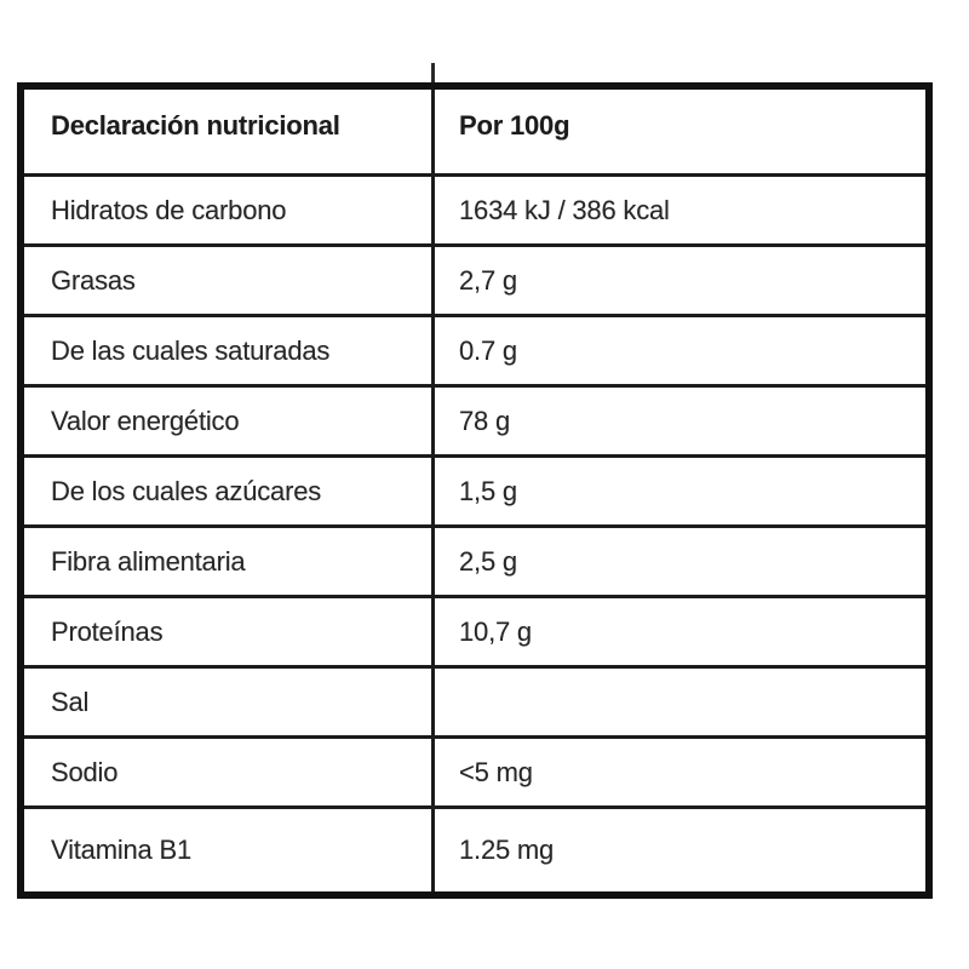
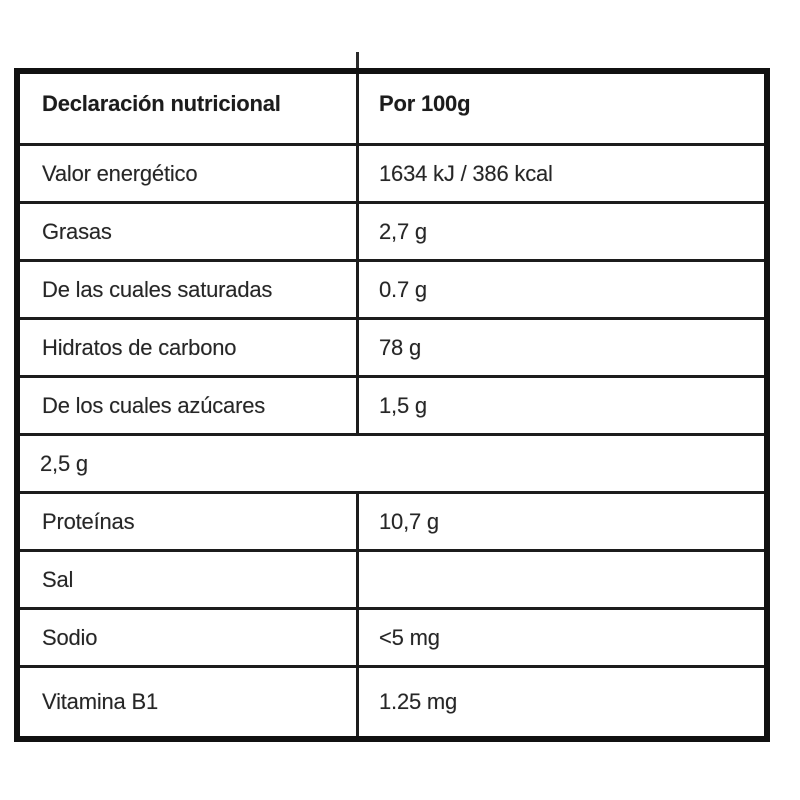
  Declaración nutricional
  Por 100g
- Hidratos de carbono
+ Valor energético
  1634 kJ / 386 kcal
  Grasas
  2,7 g
  De las cuales saturadas
  0.7 g
- Valor energético
+ Hidratos de carbono
  78 g
  De los cuales azúcares
  1,5 g
- Fibra alimentaria
  2,5 g
  Proteínas
  10,7 g
  Sal
  Sodio
  <5 mg
  Vitamina B1
  1.25 mg
